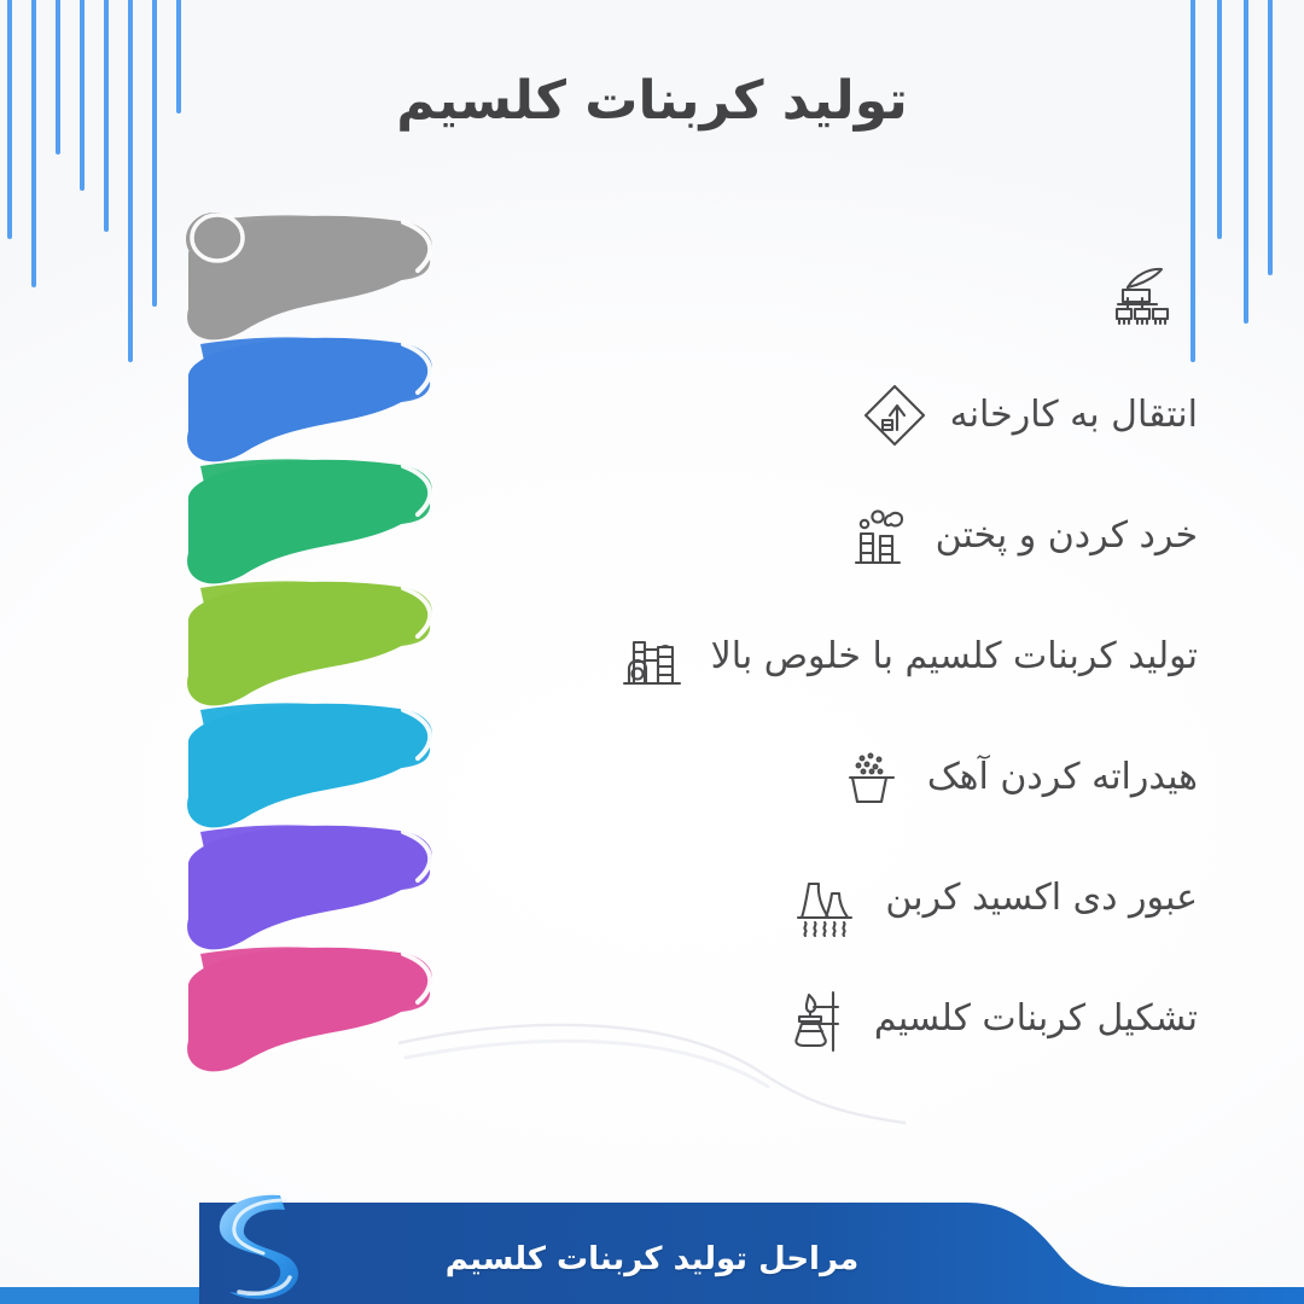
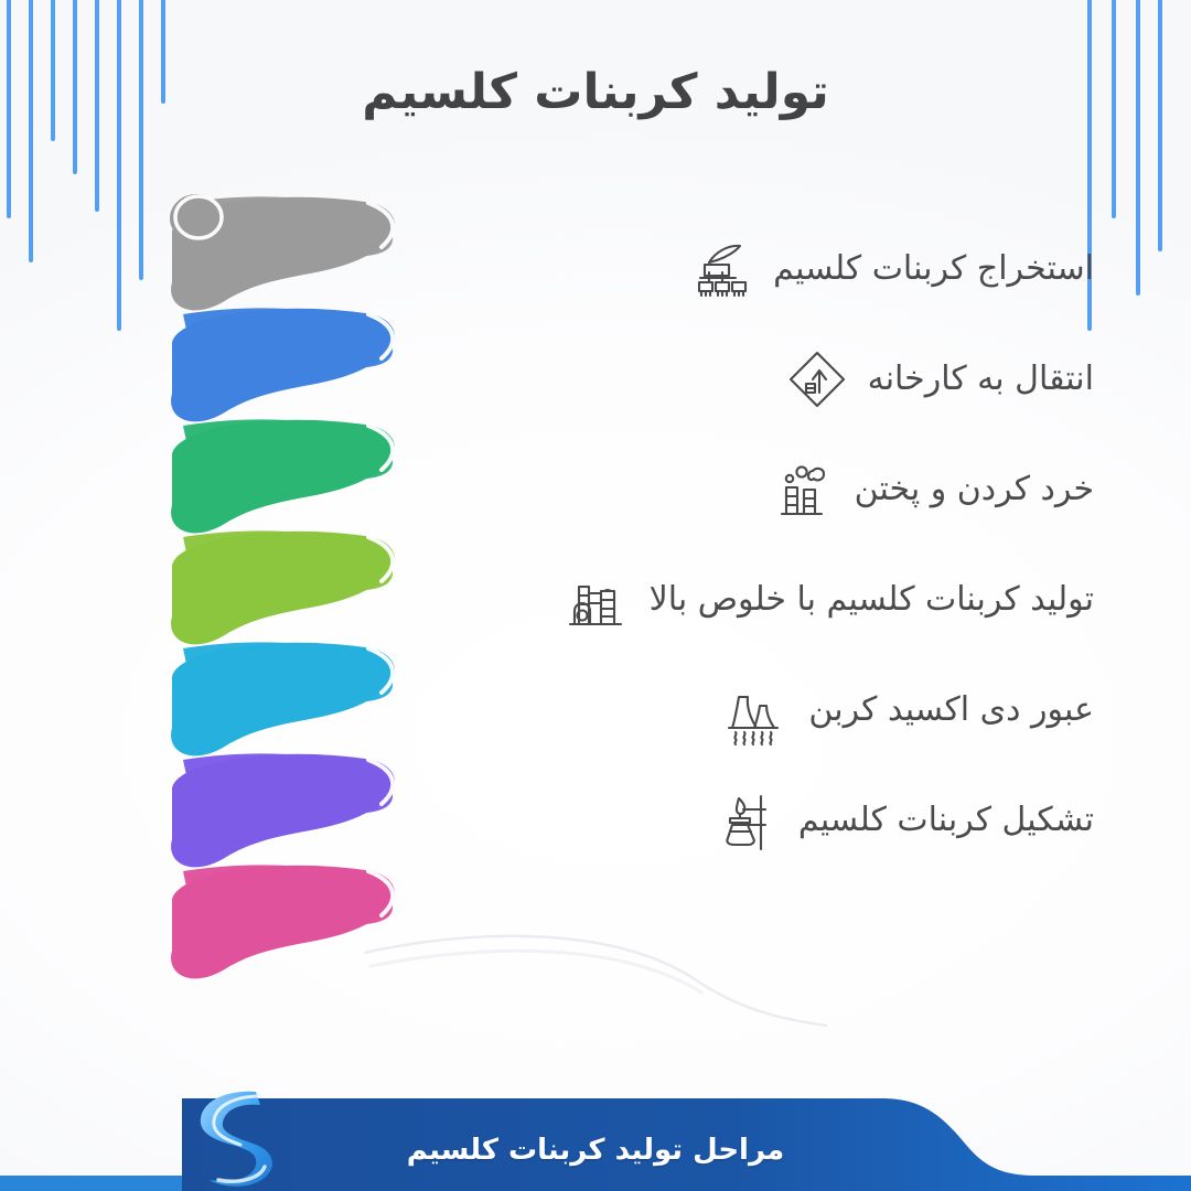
  تولید کربنات کلسیم
+ استخراج کربنات کلسیم
  انتقال به کارخانه
  خرد کردن و پختن
  تولید کربنات کلسیم با خلوص بالا
- هیدراته کردن آهک
  عبور دی اکسید کربن
  تشکیل کربنات کلسیم
  مراحل تولید کربنات کلسیم
